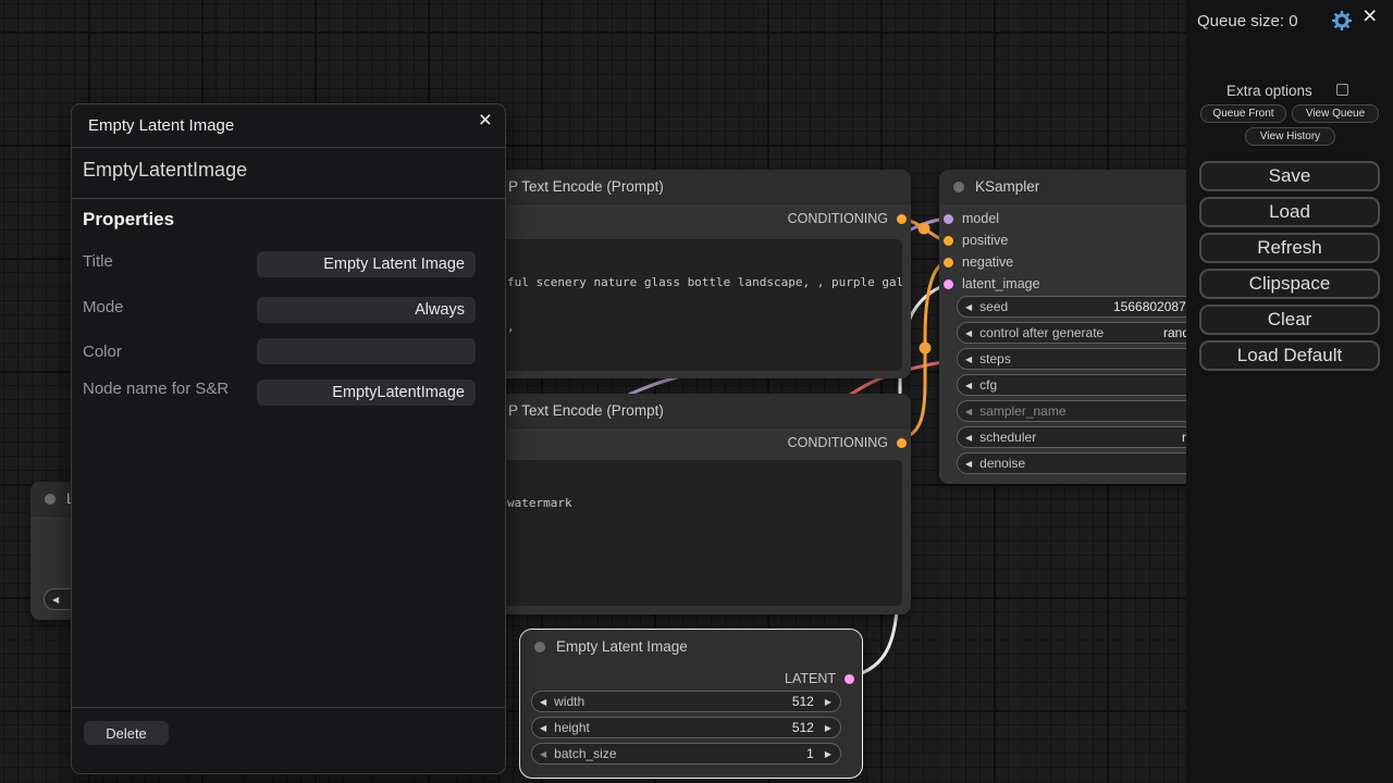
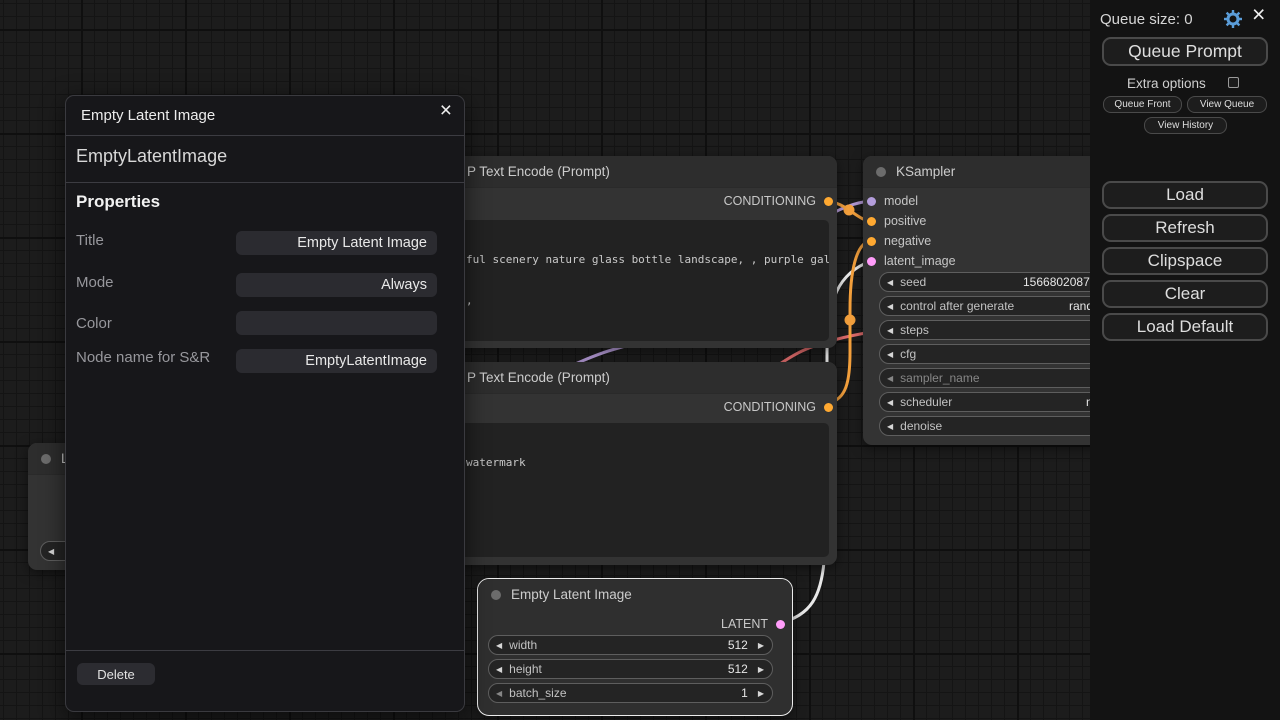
  ◀
  P Text Encode (Prompt)
  CONDITIONING
  ful scenery nature glass bottle landscape, , purple gal
  ,
  P Text Encode (Prompt)
  CONDITIONING
  watermark
  KSampler
  model
  positive
  negative
  latent_image
  ◀
  seed
  1566802087
  ◀
  control after generate
  ran
  ◀
  steps
  ◀
  cfg
  ◀
  sampler_name
  ◀
  scheduler
  ◀
  denoise
  Empty Latent Image
  LATENT
  ◀
  width
  512
  ▶
  ◀
  height
  512
  ▶
  ◀
  batch_size
  1
  ▶
  Empty Latent Image
  ×
  EmptyLatentImage
  Properties
  Title
  Empty Latent Image
  Mode
  Always
  Color
  Node name for S&R
  EmptyLatentImage
  Delete
  Queue size: 0
  ×
+ Queue Prompt
  Extra options
  Queue Front
  View Queue
  View History
- Save
  Load
  Refresh
  Clipspace
  Clear
  Load Default
